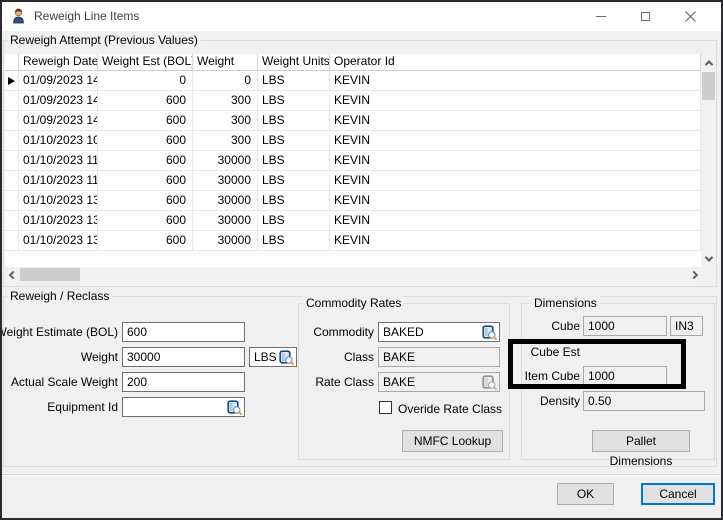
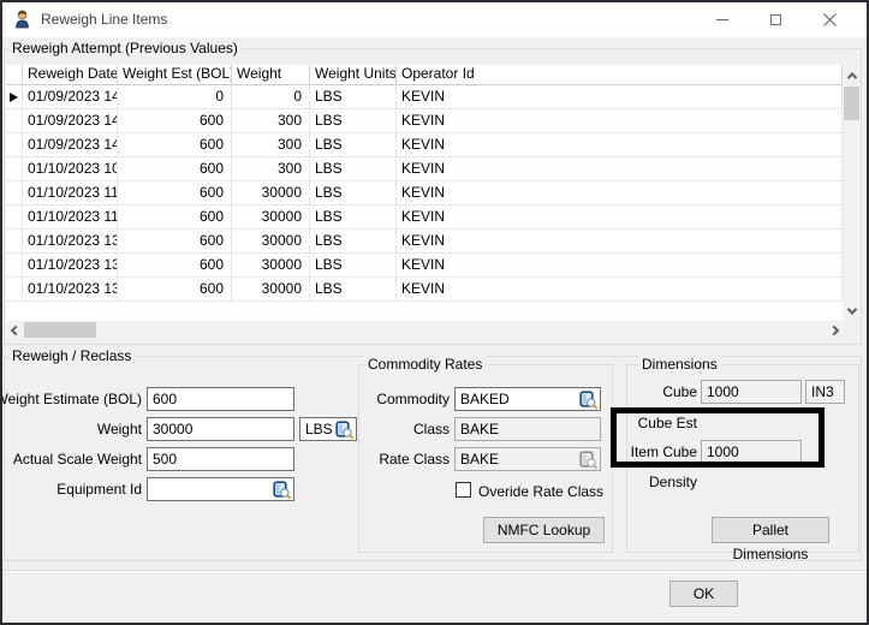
  Reweigh Line Items
  Reweigh Attempt (Previous Values)
  Reweigh Date
  Weight Est (BOL
  Weight
  Weight Units
  Operator Id
  01/09/2023 14
  0
  0
  LBS
  KEVIN
  01/09/2023 14
  600
  300
  LBS
  KEVIN
  01/09/2023 14
  600
  300
  LBS
  KEVIN
  01/10/2023 10
  600
  300
  LBS
  KEVIN
  01/10/2023 11
  600
  30000
  LBS
  KEVIN
  01/10/2023 11
  600
  30000
  LBS
  KEVIN
  01/10/2023 13
  600
  30000
  LBS
  KEVIN
  01/10/2023 13
  600
  30000
  LBS
  KEVIN
  01/10/2023 13
  600
  30000
  LBS
  KEVIN
  Reweigh / Reclass
  Weight Estimate (BOL)
  600
  Weight
  30000
  LBS
  Actual Scale Weight
- 200
+ 500
  Equipment Id
  Commodity Rates
  Commodity
  BAKED
  Class
  BAKE
  Rate Class
  BAKE
  Overide Rate Class
  NMFC Lookup
  Dimensions
  Cube
  1000
  IN3
  Cube Est
  Item Cube
  1000
  Density
- 0.50
  Pallet Dimensions
  OK
- Cancel
